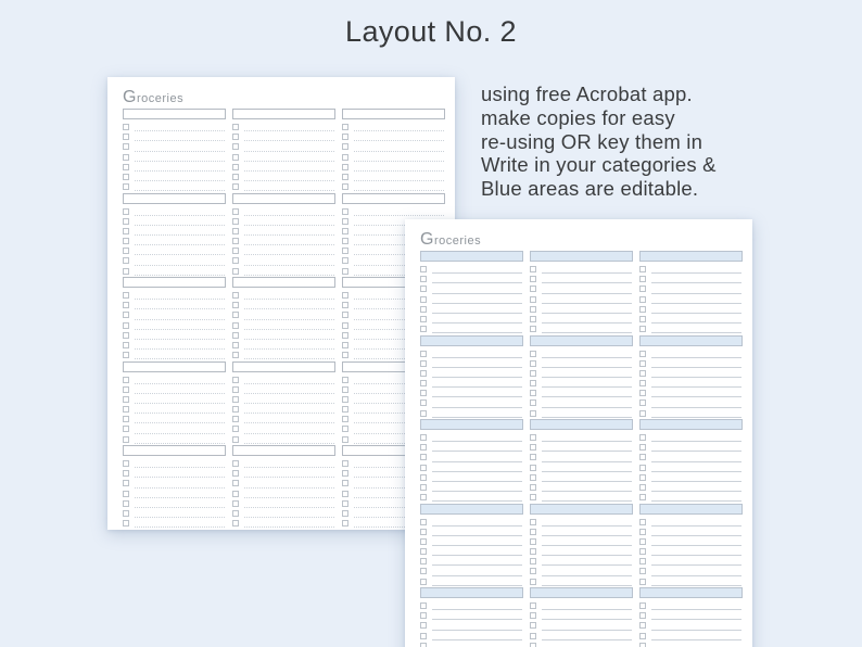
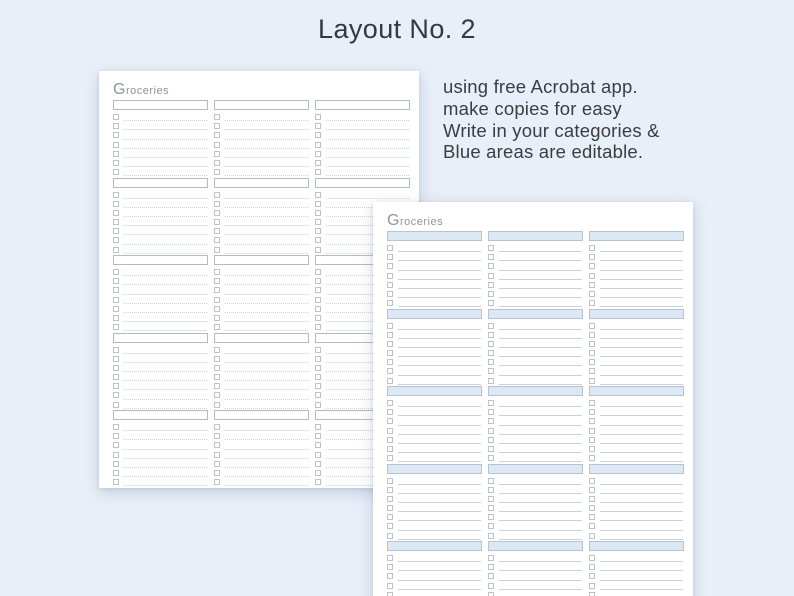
  Layout No. 2
  using free Acrobat app.
  make copies for easy
- re-using OR key them in
  Write in your categories &
  Blue areas are editable.
  Groceries
  Groceries
